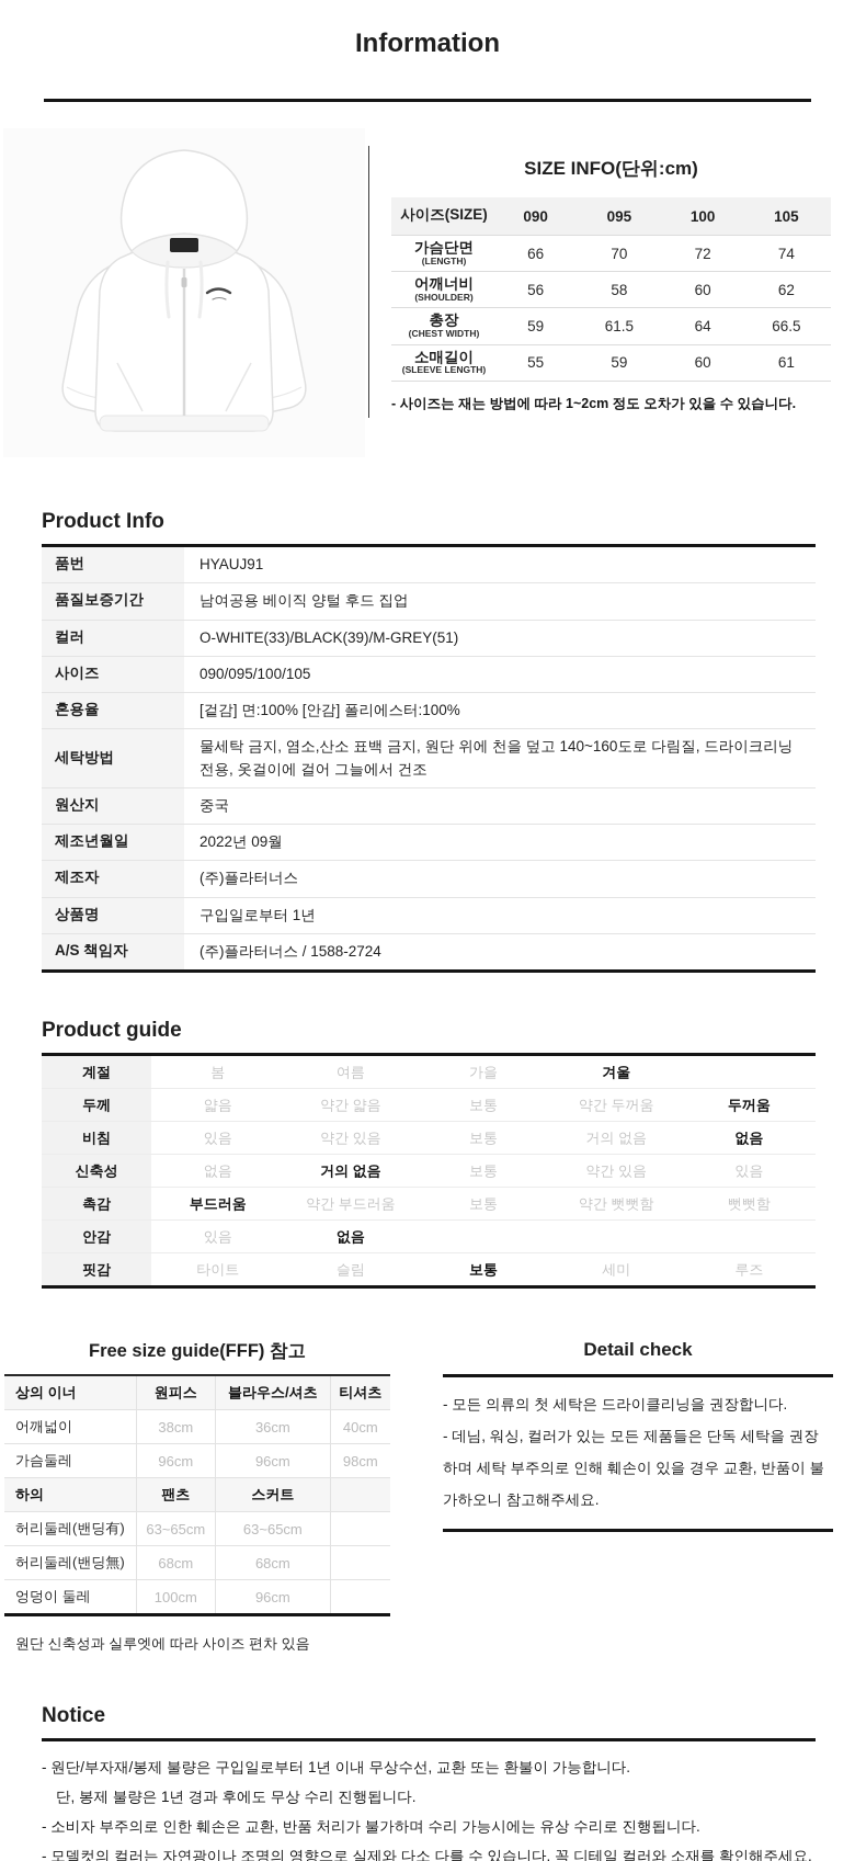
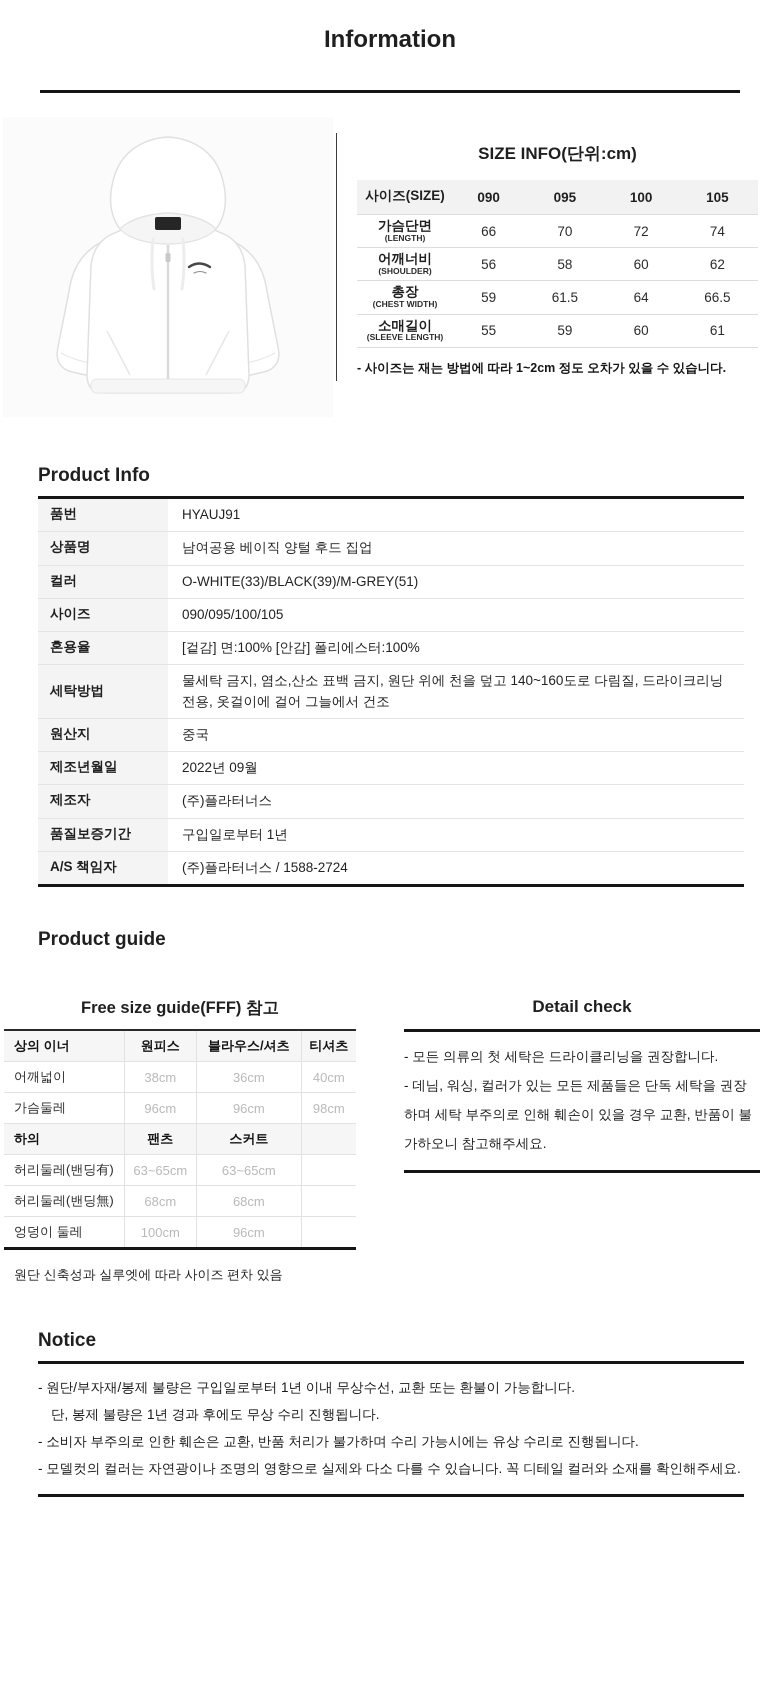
  Information
  SIZE INFO(단위:cm)
  사이즈(SIZE)	090	095	100	105
  가슴단면(LENGTH)	66	70	72	74
  어깨너비(SHOULDER)	56	58	60	62
  총장(CHEST WIDTH)	59	61.5	64	66.5
  소매길이(SLEEVE LENGTH)	55	59	60	61
  - 사이즈는 재는 방법에 따라 1~2cm 정도 오차가 있을 수 있습니다.
  Product Info
  품번	HYAUJ91
- 품질보증기간	남여공용 베이직 양털 후드 집업
+ 상품명	남여공용 베이직 양털 후드 집업
  컬러	O-WHITE(33)/BLACK(39)/M-GREY(51)
  사이즈	090/095/100/105
  혼용율	[겉감] 면:100% [안감] 폴리에스터:100%
  세탁방법	물세탁 금지, 염소,산소 표백 금지, 원단 위에 천을 덮고 140~160도로 다림질, 드라이크리닝전용, 옷걸이에 걸어 그늘에서 건조
  원산지	중국
  제조년월일	2022년 09월
  제조자	(주)플라터너스
- 상품명	구입일로부터 1년
+ 품질보증기간	구입일로부터 1년
  A/S 책임자	(주)플라터너스 / 1588-2724
  Product guide
- 계절	봄	여름	가을	겨울
- 두께	얇음	약간 얇음	보통	약간 두꺼움	두꺼움
- 비침	있음	약간 있음	보통	거의 없음	없음
- 신축성	없음	거의 없음	보통	약간 있음	있음
- 촉감	부드러움	약간 부드러움	보통	약간 뻣뻣함	뻣뻣함
- 안감	있음	없음
- 핏감	타이트	슬림	보통	세미	루즈
  Free size guide(FFF) 참고
  상의 이너	원피스	블라우스/셔츠	티셔츠
  어깨넓이	38cm	36cm	40cm
  가슴둘레	96cm	96cm	98cm
  하의	팬츠	스커트
  허리둘레(밴딩有)	63~65cm	63~65cm
  허리둘레(밴딩無)	68cm	68cm
  엉덩이 둘레	100cm	96cm
  원단 신축성과 실루엣에 따라 사이즈 편차 있음
  Detail check
  - 모든 의류의 첫 세탁은 드라이클리닝을 권장합니다.
  - 데님, 워싱, 컬러가 있는 모든 제품들은 단독 세탁을 권장하며 세탁 부주의로 인해 훼손이 있을 경우 교환, 반품이 불가하오니 참고해주세요.
  Notice
  - 원단/부자재/봉제 불량은 구입일로부터 1년 이내 무상수선, 교환 또는 환불이 가능합니다.
  단, 봉제 불량은 1년 경과 후에도 무상 수리 진행됩니다.
  - 소비자 부주의로 인한 훼손은 교환, 반품 처리가 불가하며 수리 가능시에는 유상 수리로 진행됩니다.
  - 모델컷의 컬러는 자연광이나 조명의 영향으로 실제와 다소 다를 수 있습니다. 꼭 디테일 컬러와 소재를 확인해주세요.
